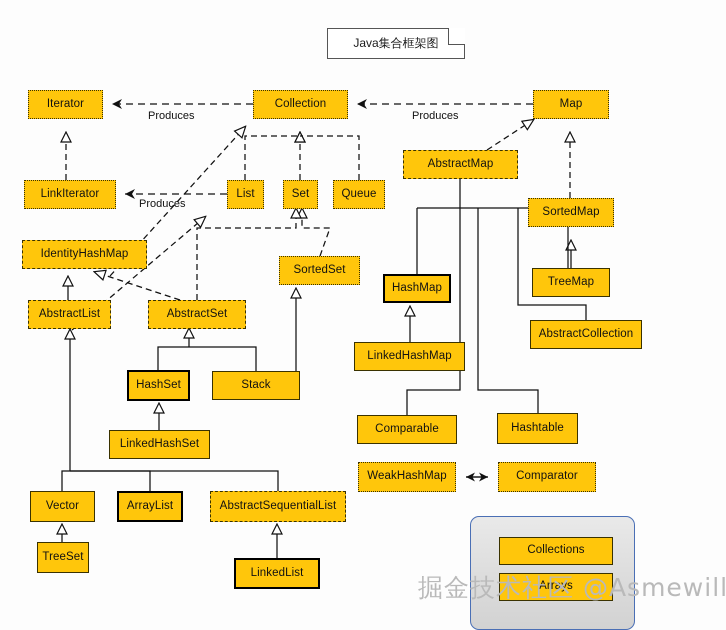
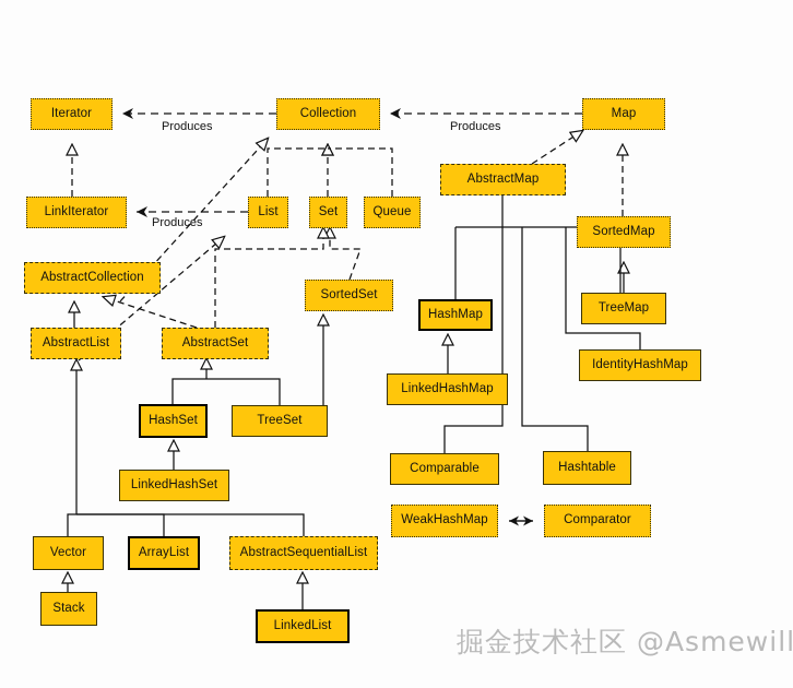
- Java集合框架图
  Produces
  Produces
  Produces
  Iterator
  Collection
  Map
  LinkIterator
  List
  Set
  Queue
  AbstractMap
  SortedMap
- IdentityHashMap
+ AbstractCollection
  SortedSet
  TreeMap
  HashMap
  AbstractList
  AbstractSet
- AbstractCollection
+ IdentityHashMap
  LinkedHashMap
  HashSet
- Stack
+ TreeSet
  LinkedHashSet
  Comparable
  Hashtable
  WeakHashMap
  Comparator
  Vector
  ArrayList
  AbstractSequentialList
- TreeSet
+ Stack
  LinkedList
- Collections
- Arrays
  掘金技术社区 @Asmewill
